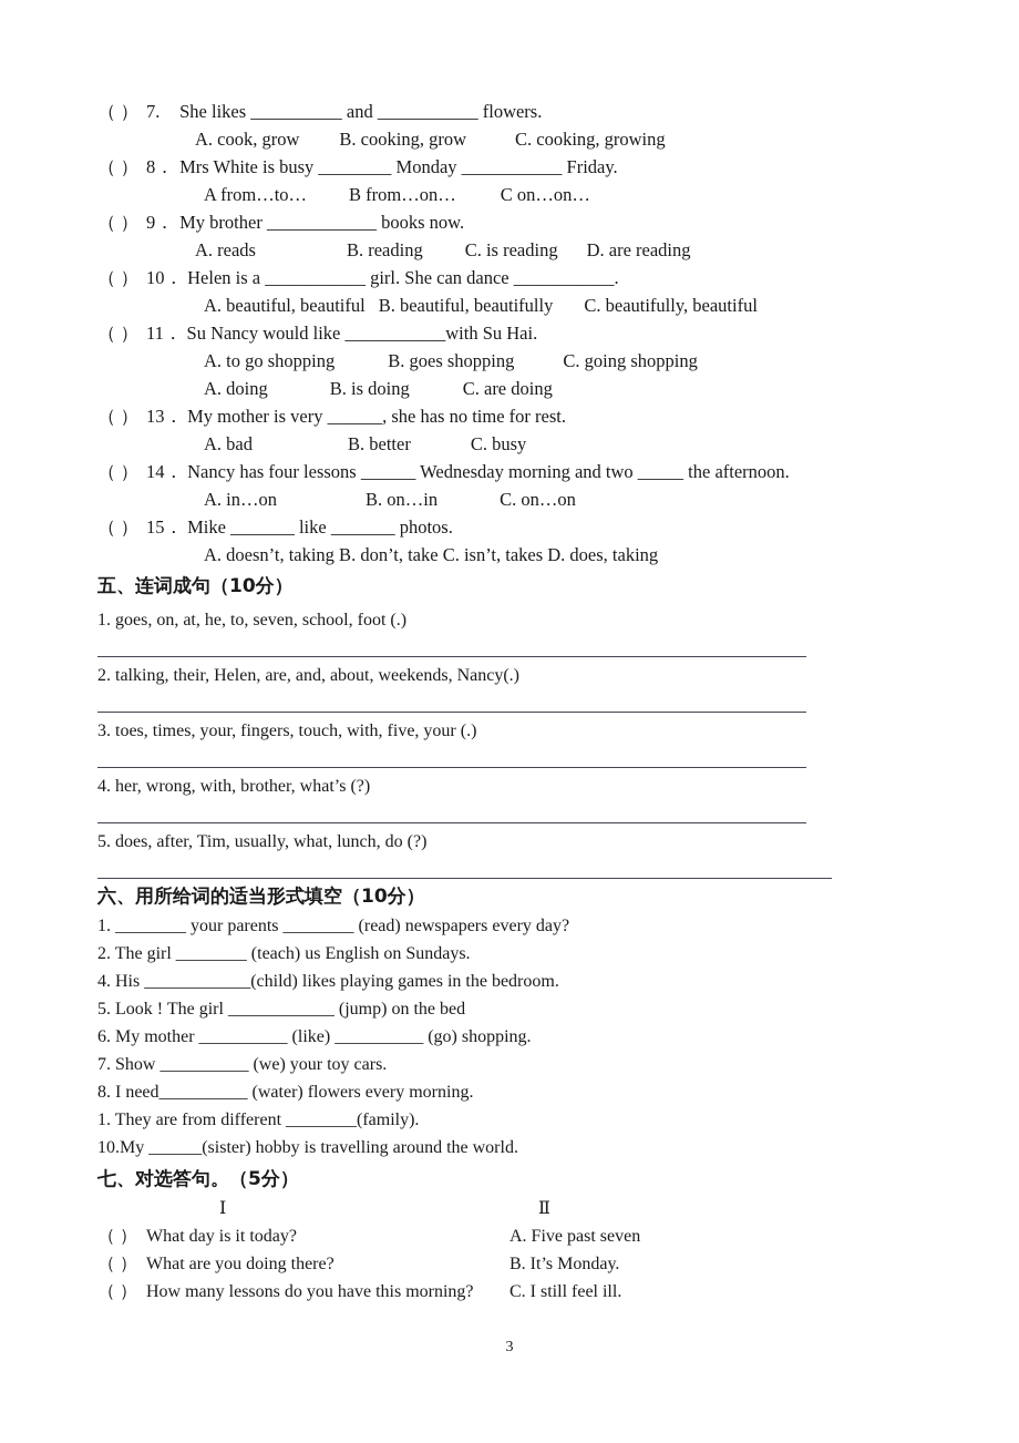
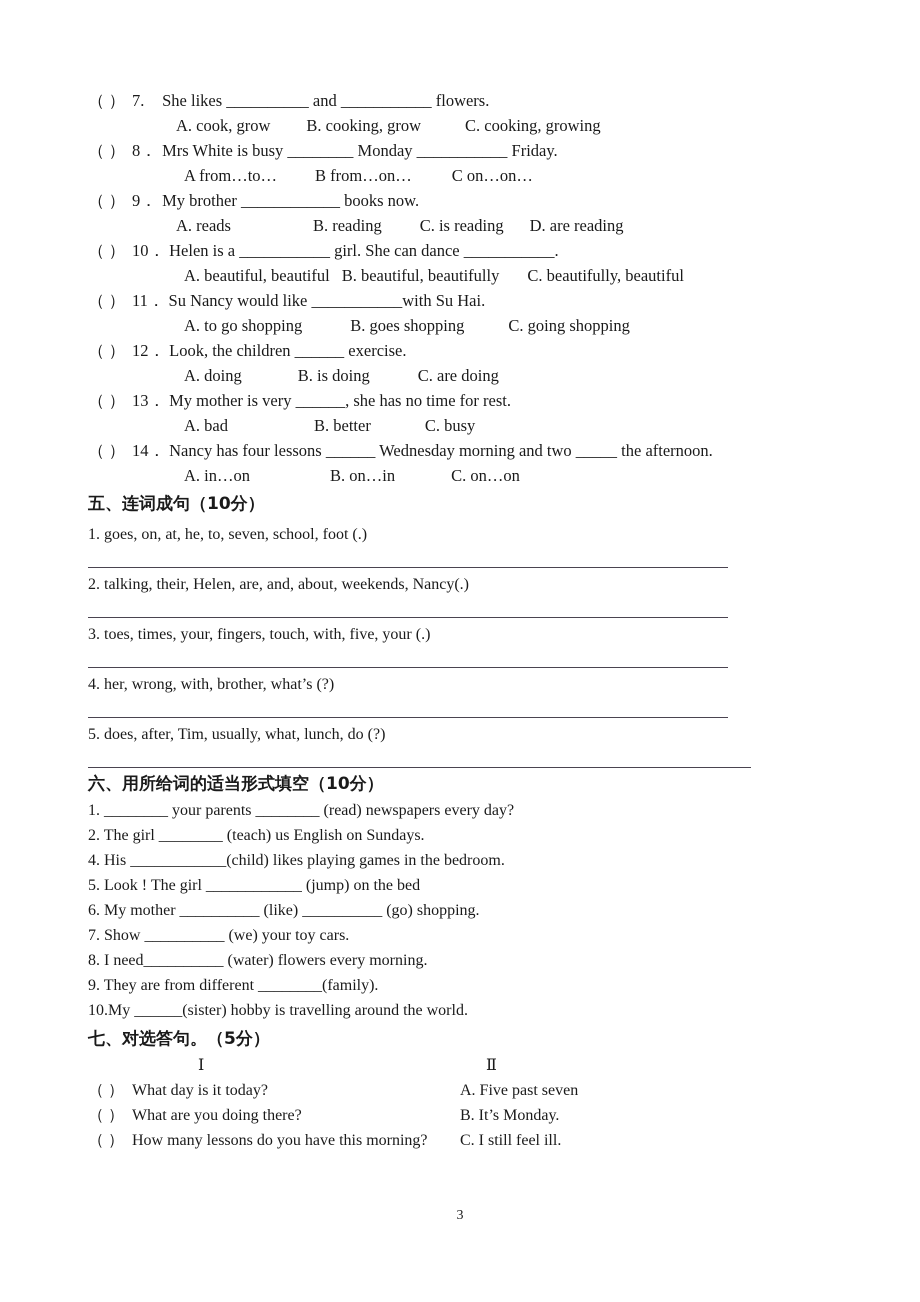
  （ ） 7. She likes __________ and ___________ flowers.
  A. cook, grow B. cooking, grow C. cooking, growing
  （ ） 8． Mrs White is busy ________ Monday ___________ Friday.
  A from…to… B from…on… C on…on…
  （ ） 9． My brother ____________ books now.
  A. reads B. reading C. is reading D. are reading
  （ ） 10． Helen is a ___________ girl. She can dance ___________.
  A. beautiful, beautiful B. beautiful, beautifully C. beautifully, beautiful
  （ ） 11． Su Nancy would like ___________with Su Hai.
  A. to go shopping B. goes shopping C. going shopping
+ （ ） 12． Look, the children ______ exercise.
  A. doing B. is doing C. are doing
  （ ） 13． My mother is very ______, she has no time for rest.
  A. bad B. better C. busy
  （ ） 14． Nancy has four lessons ______ Wednesday morning and two _____ the afternoon.
  A. in…on B. on…in C. on…on
- （ ） 15． Mike _______ like _______ photos.
- A. doesn’t, taking B. don’t, take C. isn’t, takes D. does, taking
  五、连词成句（10分）
  1. goes, on, at, he, to, seven, school, foot (.)
  2. talking, their, Helen, are, and, about, weekends, Nancy(.)
  3. toes, times, your, fingers, touch, with, five, your (.)
  4. her, wrong, with, brother, what’s (?)
  5. does, after, Tim, usually, what, lunch, do (?)
  六、用所给词的适当形式填空（10分）
  1. ________ your parents ________ (read) newspapers every day?
  2. The girl ________ (teach) us English on Sundays.
  4. His ____________(child) likes playing games in the bedroom.
  5. Look ! The girl ____________ (jump) on the bed
  6. My mother __________ (like) __________ (go) shopping.
  7. Show __________ (we) your toy cars.
  8. I need__________ (water) flowers every morning.
- 1. They are from different ________(family).
+ 9. They are from different ________(family).
  10.My ______(sister) hobby is travelling around the world.
  七、对选答句。（5分）
  Ⅰ
  Ⅱ
  （ ）
  What day is it today?
  A. Five past seven
  （ ）
  What are you doing there?
  B. It’s Monday.
  （ ）
  How many lessons do you have this morning?
  C. I still feel ill.
  3
